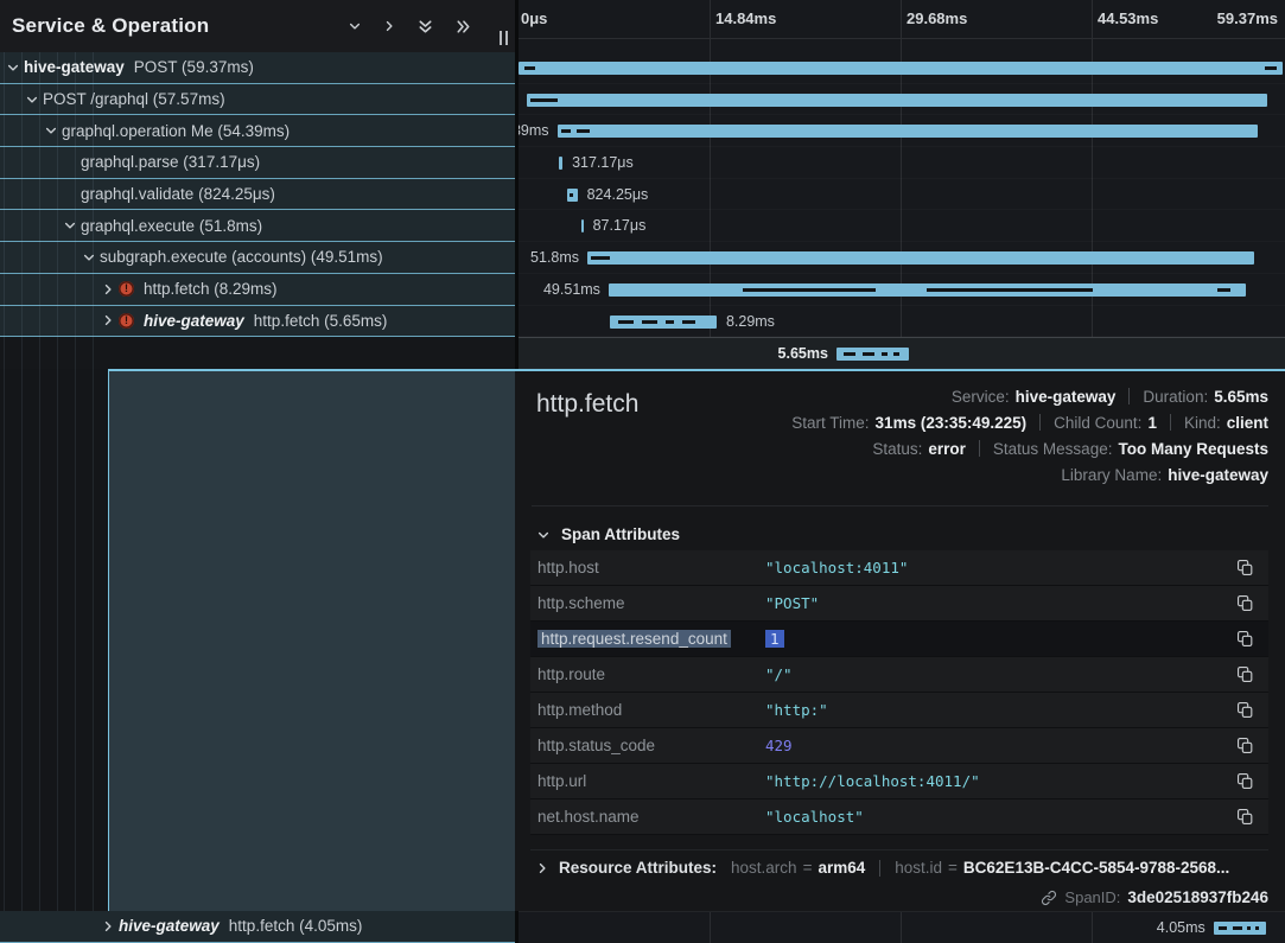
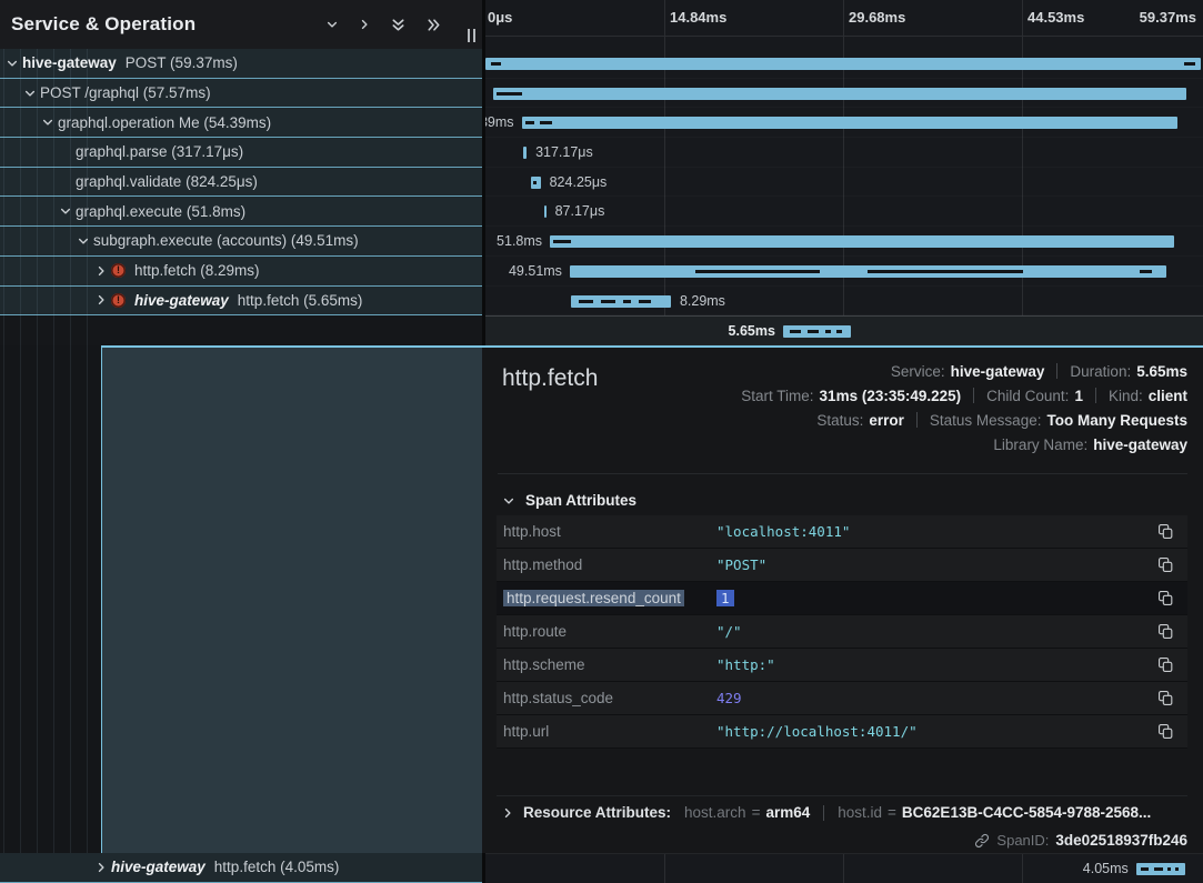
  Service & Operation
  hive-gateway
  POST (59.37ms)
  POST /graphql (57.57ms)
  graphql.operation Me (54.39ms)
  graphql.parse (317.17μs)
  graphql.validate (824.25μs)
  graphql.execute (51.8ms)
  subgraph.execute (accounts) (49.51ms)
  !
  http.fetch (8.29ms)
  !
  hive-gateway
  http.fetch (5.65ms)
  hive-gateway
  http.fetch (4.05ms)
  0μs
  14.84ms
  29.68ms
  44.53ms
  59.37ms
  317.17μs
  824.25μs
  87.17μs
  51.8ms
  49.51ms
  8.29ms
  5.65ms
  4.05ms
  http.fetch
  Service:
  hive-gateway
  Duration:
  5.65ms
  Start Time:
  31ms (23:35:49.225)
  Child Count:
  1
  Kind:
  client
  Status:
  error
  Status Message:
  Too Many Requests
  Library Name:
  hive-gateway
  Span Attributes
  http.host
  "localhost:4011"
- http.scheme
+ http.method
  "POST"
  http.request.resend_count
  1
  http.route
  "/"
- http.method
+ http.scheme
  "http:"
  http.status_code
  429
  http.url
  "http://localhost:4011/"
- net.host.name
- "localhost"
  Resource Attributes:
  host.arch
  =
  arm64
  host.id
  =
  BC62E13B-C4CC-5854-9788-2568...
  SpanID:
  3de02518937fb246
